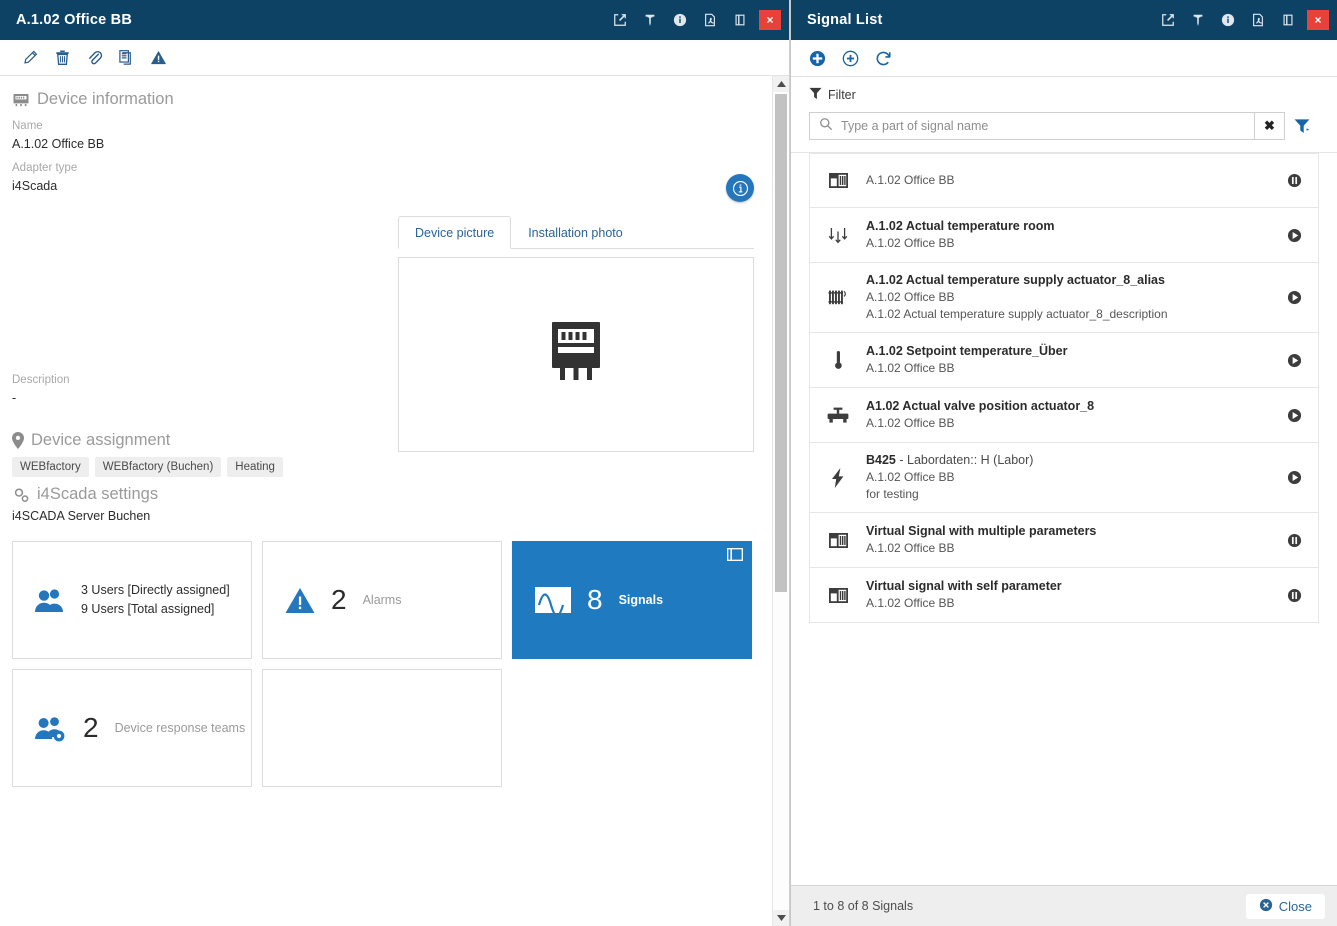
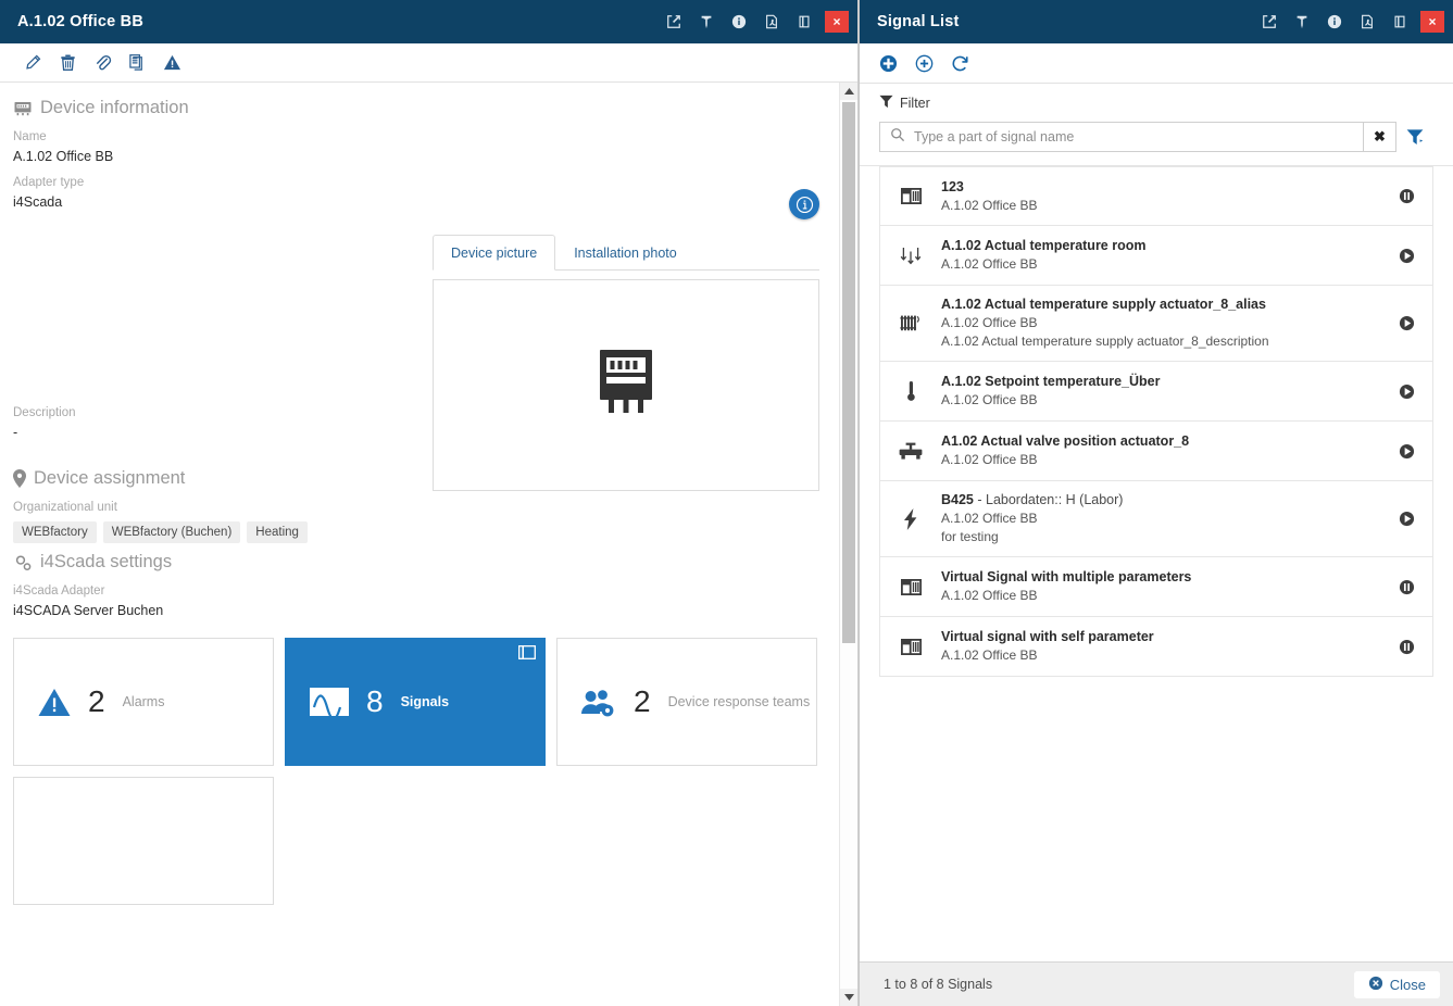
  A.1.02 Office BB
  ×
  Device information
  Name
  A.1.02 Office BB
  Adapter type
  i4Scada
  Description
  -
  Device assignment
+ Organizational unit
  WEBfactory
  WEBfactory (Buchen)
  Heating
  i4Scada settings
+ i4Scada Adapter
  i4SCADA Server Buchen
- 3 Users [Directly assigned]
- 9 Users [Total assigned]
  2
  Alarms
  8
  Signals
  2
  Device response teams
  Device picture
  Installation photo
  Signal List
  ×
  Filter
  Type a part of signal name
  ✖
+ 123
  A.1.02 Office BB
  A.1.02 Actual temperature room
  A.1.02 Office BB
  A.1.02 Actual temperature supply actuator_8_alias
  A.1.02 Office BB
  A.1.02 Actual temperature supply actuator_8_description
  A.1.02 Setpoint temperature_Über
  A.1.02 Office BB
  A1.02 Actual valve position actuator_8
  A.1.02 Office BB
  B425 - Labordaten:: H (Labor)
  A.1.02 Office BB
  for testing
  Virtual Signal with multiple parameters
  A.1.02 Office BB
  Virtual signal with self parameter
  A.1.02 Office BB
  1 to 8 of 8 Signals
  Close
